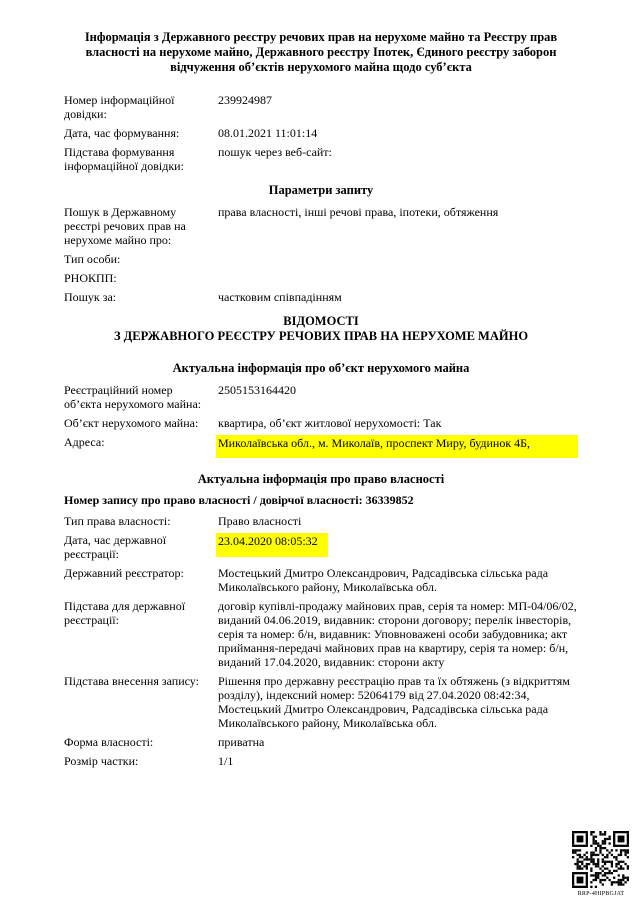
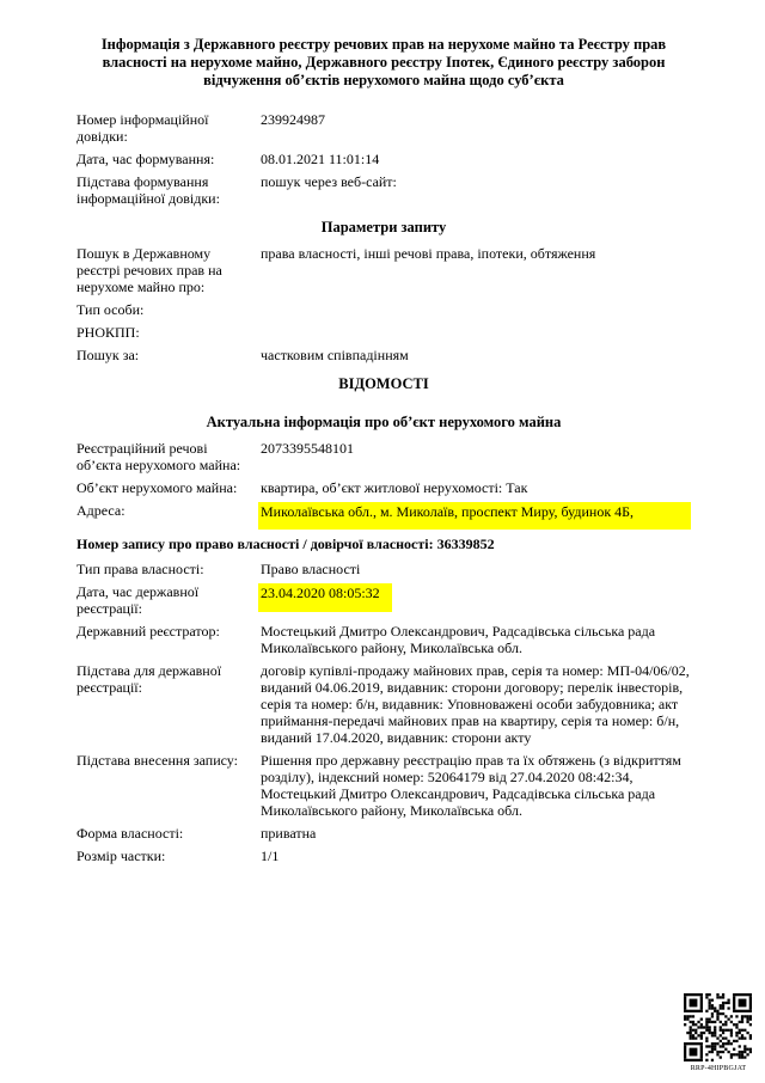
  Інформація з Державного реєстру речових прав на нерухоме майно та Реєстру прав власності на нерухоме майно, Державного реєстру Іпотек, Єдиного реєстру заборон відчуження об’єктів нерухомого майна щодо суб’єкта
  Номер інформаційної довідки:
  239924987
  Дата, час формування:
  08.01.2021 11:01:14
  Підстава формування інформаційної довідки:
  пошук через веб-сайт:
  Параметри запиту
  Пошук в Державному реєстрі речових прав на нерухоме майно про:
  права власності, інші речові права, іпотеки, обтяження
  Тип особи:
  РНОКПП:
  Пошук за:
  частковим співпадінням
  ВІДОМОСТІ
- З ДЕРЖАВНОГО РЕЄСТРУ РЕЧОВИХ ПРАВ НА НЕРУХОМЕ МАЙНО
  Актуальна інформація про об’єкт нерухомого майна
- Реєстраційний номер об’єкта нерухомого майна:
+ Реєстраційний речові об’єкта нерухомого майна:
- 2505153164420
+ 2073395548101
  Об’єкт нерухомого майна:
  квартира, об’єкт житлової нерухомості: Так
  Адреса:
  Миколаївська обл., м. Миколаїв, проспект Миру, будинок 4Б,
- Актуальна інформація про право власності
  Номер запису про право власності / довірчої власності: 36339852
  Тип права власності:
  Право власності
  Дата, час державної реєстрації:
  23.04.2020 08:05:32
  Державний реєстратор:
  Мостецький Дмитро Олександрович, Радсадівська сільська рада Миколаївського району, Миколаївська обл.
  Підстава для державної реєстрації:
  договір купівлі-продажу майнових прав, серія та номер: МП-04/06/02, виданий 04.06.2019, видавник: сторони договору; перелік інвесторів, серія та номер: б/н, видавник: Уповноважені особи забудовника; акт приймання-передачі майнових прав на квартиру, серія та номер: б/н, виданий 17.04.2020, видавник: сторони акту
  Підстава внесення запису:
  Рішення про державну реєстрацію прав та їх обтяжень (з відкриттям розділу), індексний номер: 52064179 від 27.04.2020 08:42:34, Мостецький Дмитро Олександрович, Радсадівська сільська рада Миколаївського району, Миколаївська обл.
  Форма власності:
  приватна
  Розмір частки:
  1/1
